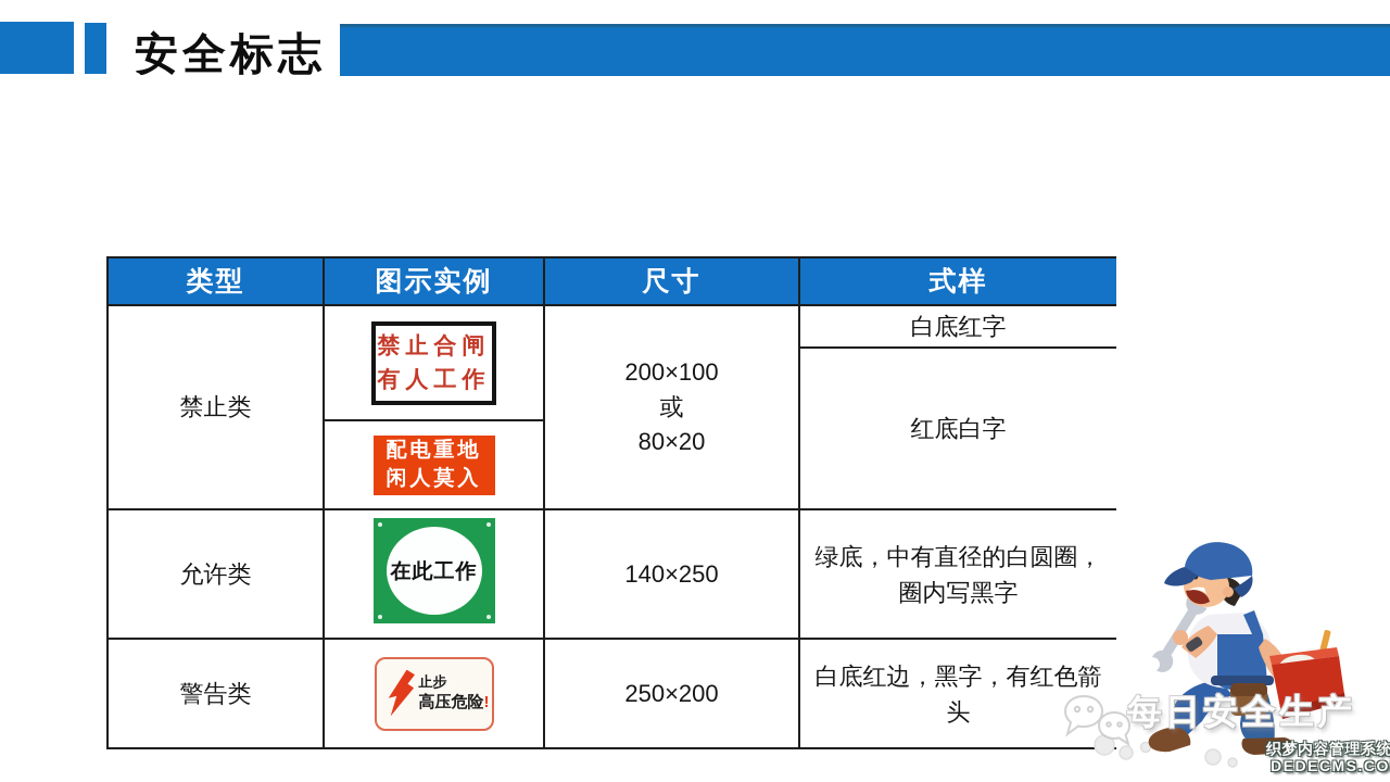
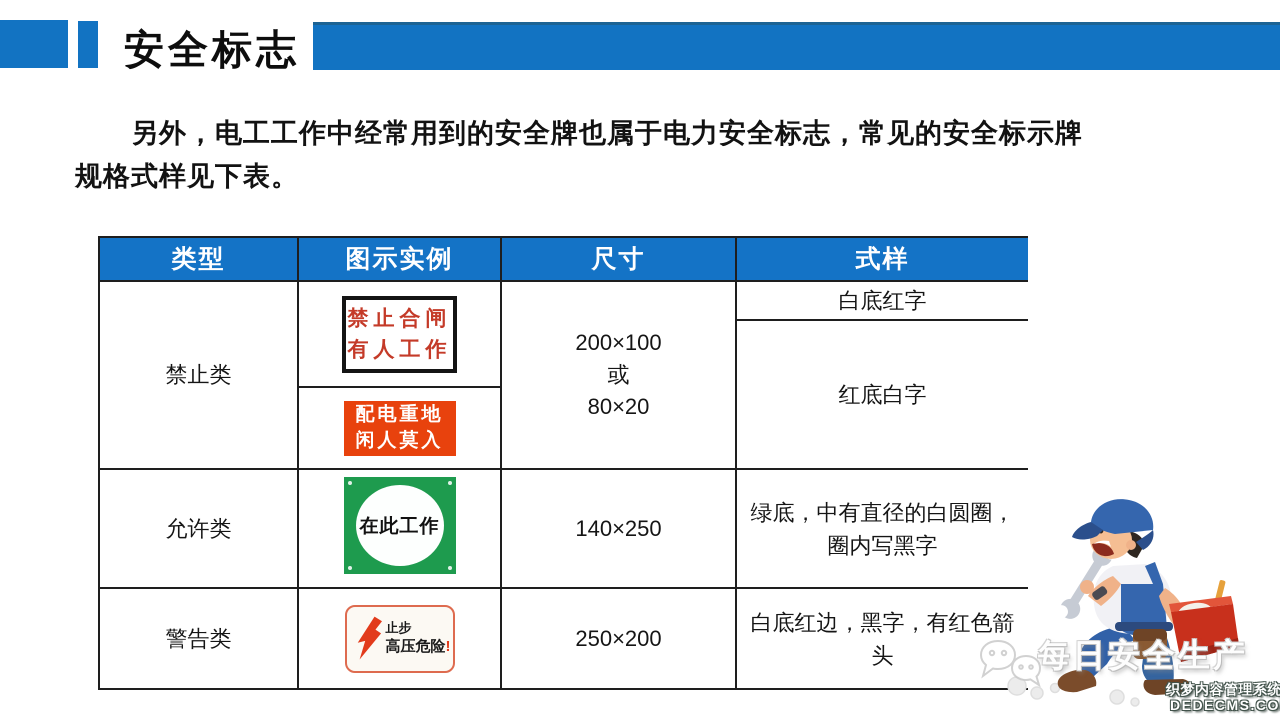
  安全标志
+ 另外，电工工作中经常用到的安全牌也属于电力安全标志，常见的安全标示牌
+ 规格式样见下表。
  类型	图示实例	尺寸	式样
  禁止类	禁止合闸 有人工作	200×100 或 80×20	白底红字
  红底白字
  配电重地 闲人莫入
  允许类	在此工作	140×250	绿底，中有直径的白圆圈， 圈内写黑字
  警告类	止步 高压危险!	250×200	白底红边，黑字，有红色箭 头
  每日安全生产
  织梦内容管理系统
  DEDECMS.CO
